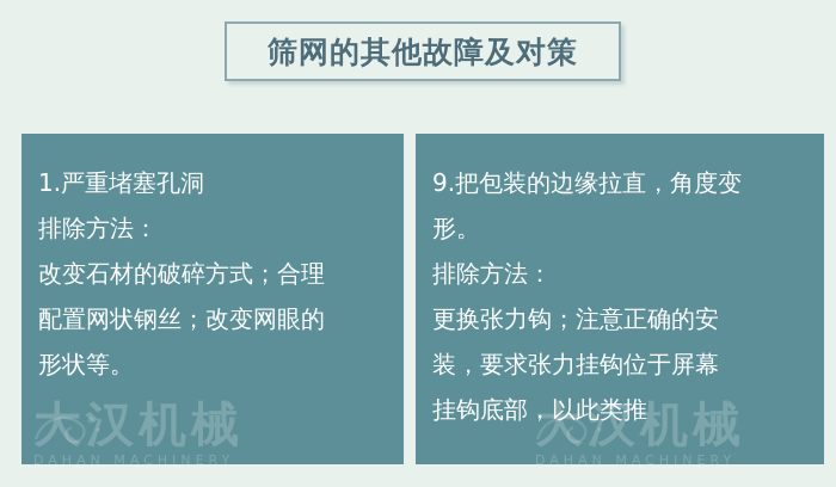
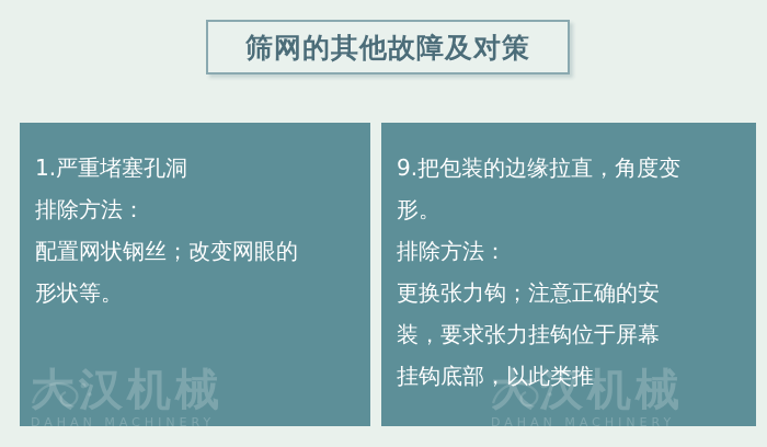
  筛网的其他故障及对策
  大汉机械
  DAHAN MACHINERY
  1.严重堵塞孔洞
  排除方法：
- 改变石材的破碎方式；合理
  配置网状钢丝；改变网眼的
  形状等。
  大汉机械
  DAHAN MACHINERY
  9.把包装的边缘拉直，角度变
  形。
  排除方法：
  更换张力钩；注意正确的安
  装，要求张力挂钩位于屏幕
  挂钩底部，以此类推
